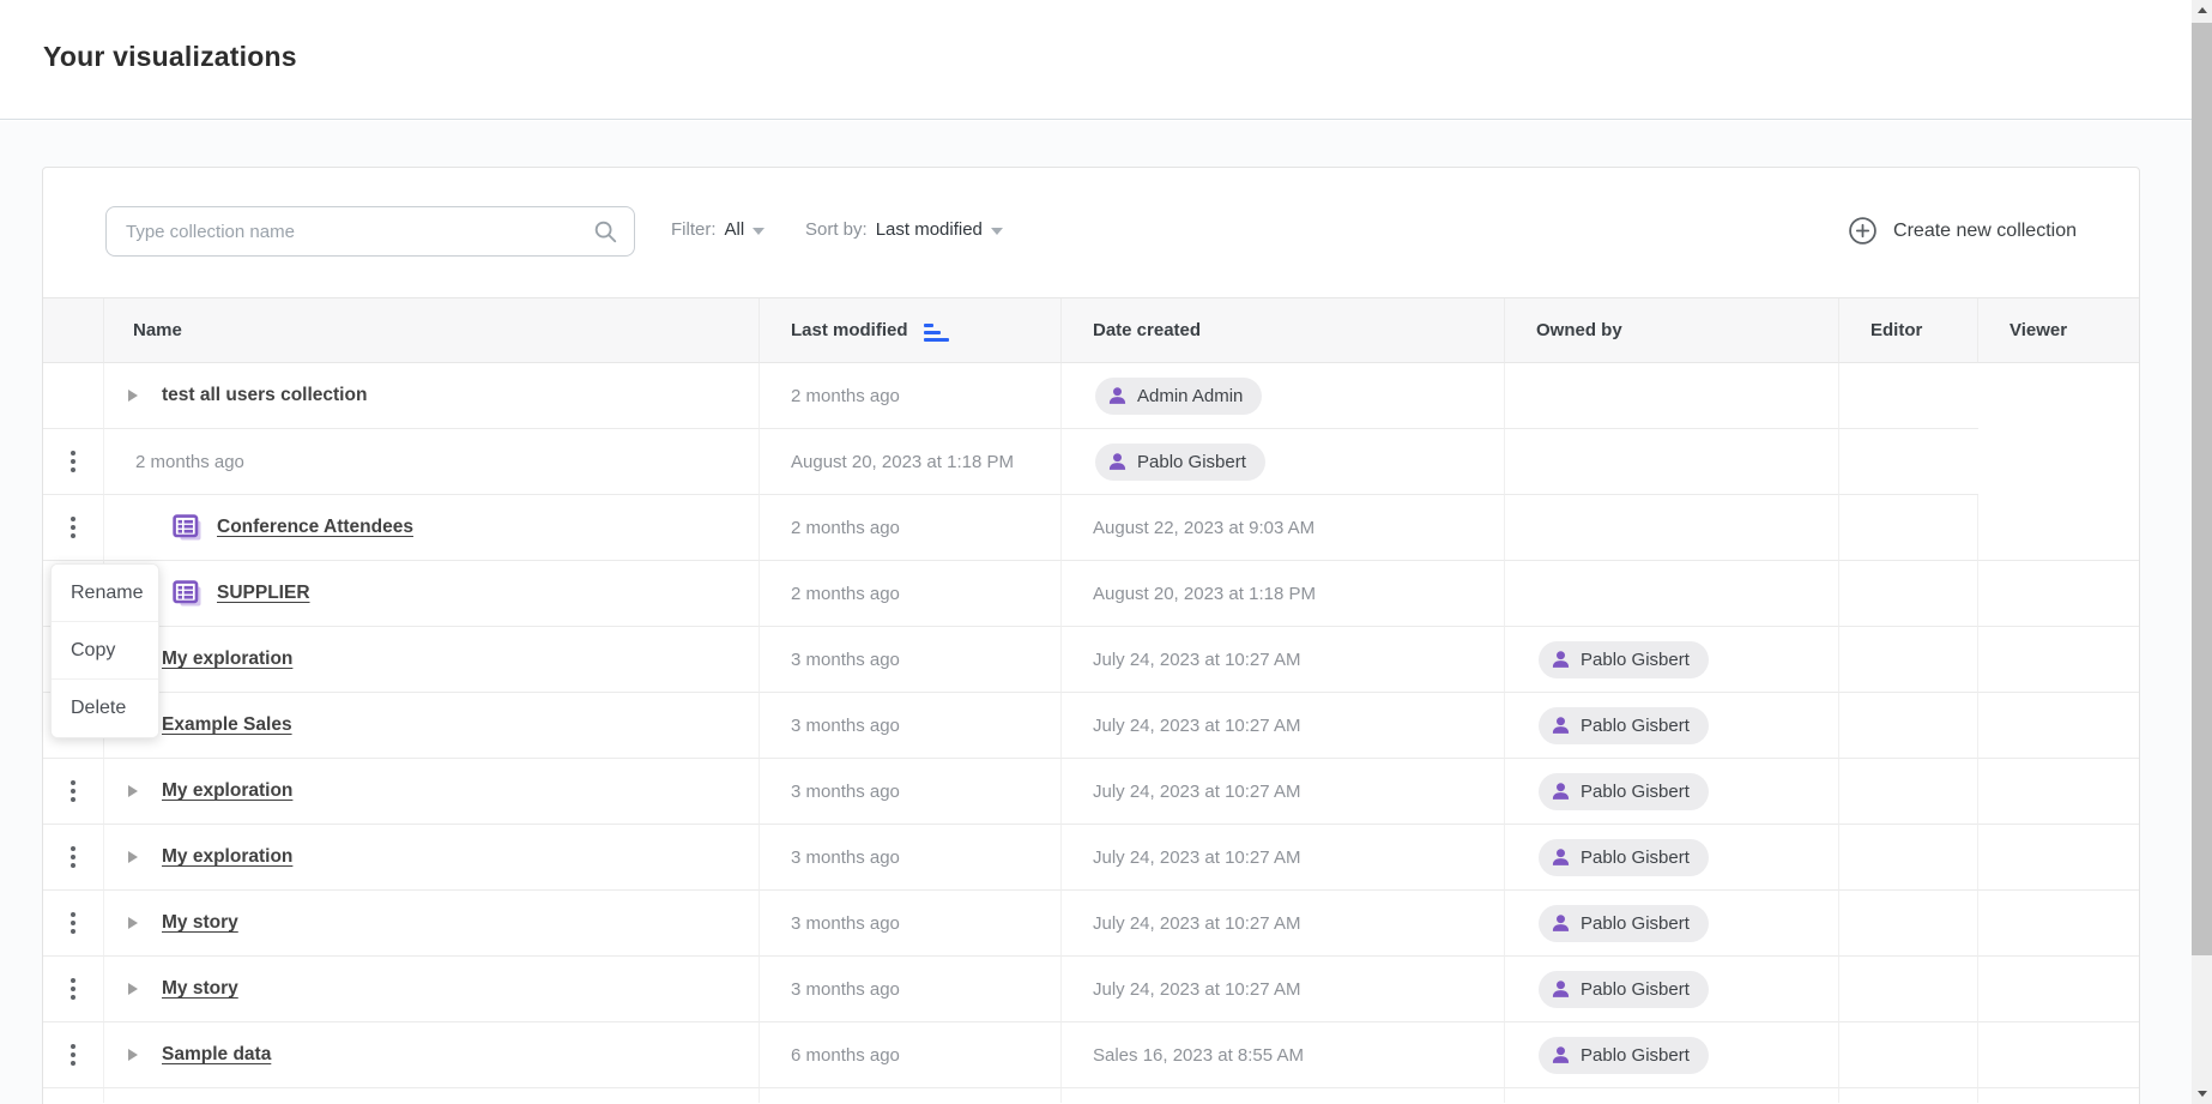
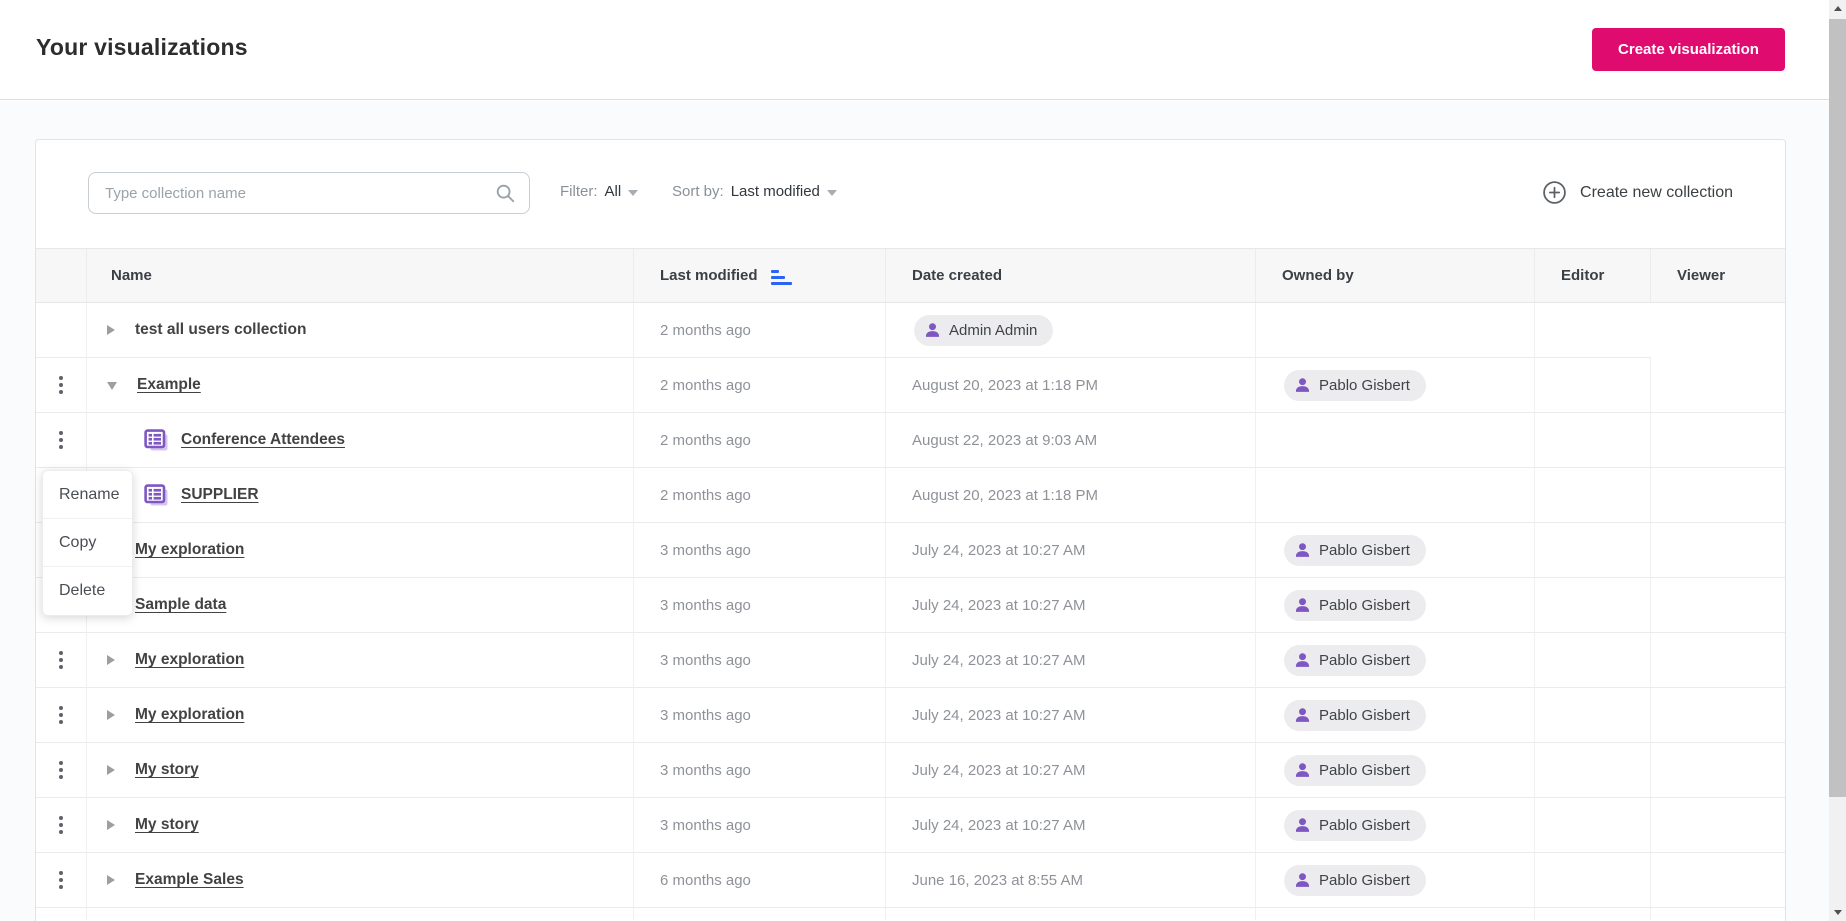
  Your visualizations
+ Create visualization
  Type collection name
  Filter:
  All
  Sort by:
  Last modified
  Create new collection
  Name
  Last modified
  Date created
  Owned by
  Editor
  Viewer
  test all users collection
  2 months ago
  Admin Admin
+ Example
  2 months ago
  August 20, 2023 at 1:18 PM
  Pablo Gisbert
  Conference Attendees
  2 months ago
  August 22, 2023 at 9:03 AM
  SUPPLIER
  2 months ago
  August 20, 2023 at 1:18 PM
  My exploration
  3 months ago
  July 24, 2023 at 10:27 AM
  Pablo Gisbert
- Example Sales
+ Sample data
  3 months ago
  July 24, 2023 at 10:27 AM
  Pablo Gisbert
  My exploration
  3 months ago
  July 24, 2023 at 10:27 AM
  Pablo Gisbert
  My exploration
  3 months ago
  July 24, 2023 at 10:27 AM
  Pablo Gisbert
  My story
  3 months ago
  July 24, 2023 at 10:27 AM
  Pablo Gisbert
  My story
  3 months ago
  July 24, 2023 at 10:27 AM
  Pablo Gisbert
- Sample data
+ Example Sales
  6 months ago
- Sales 16, 2023 at 8:55 AM
+ June 16, 2023 at 8:55 AM
  Pablo Gisbert
  Rename
  Copy
  Delete
